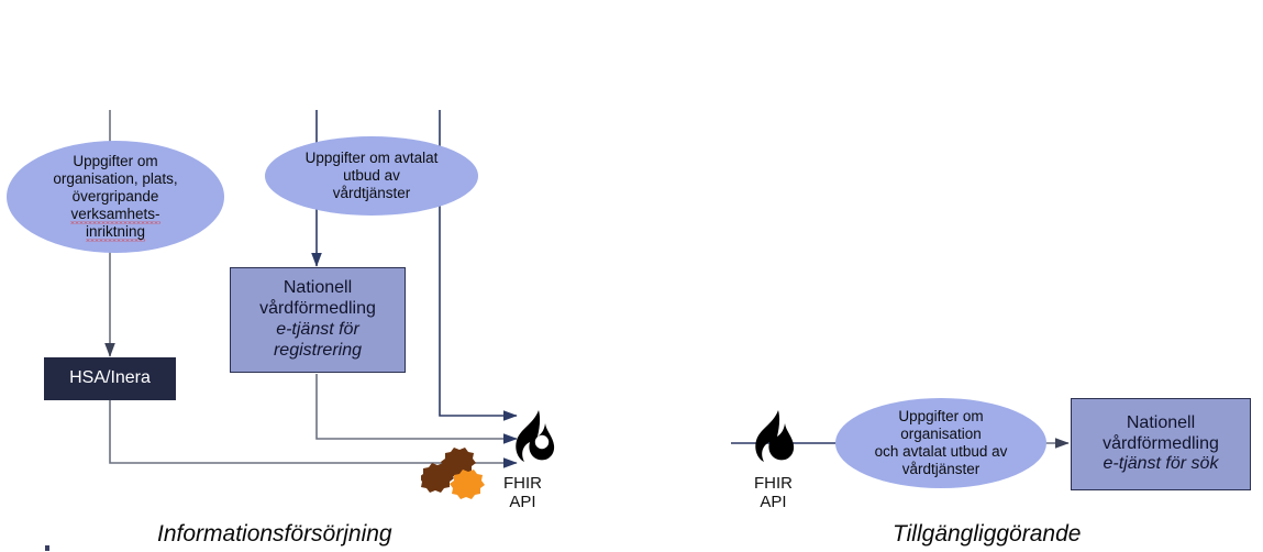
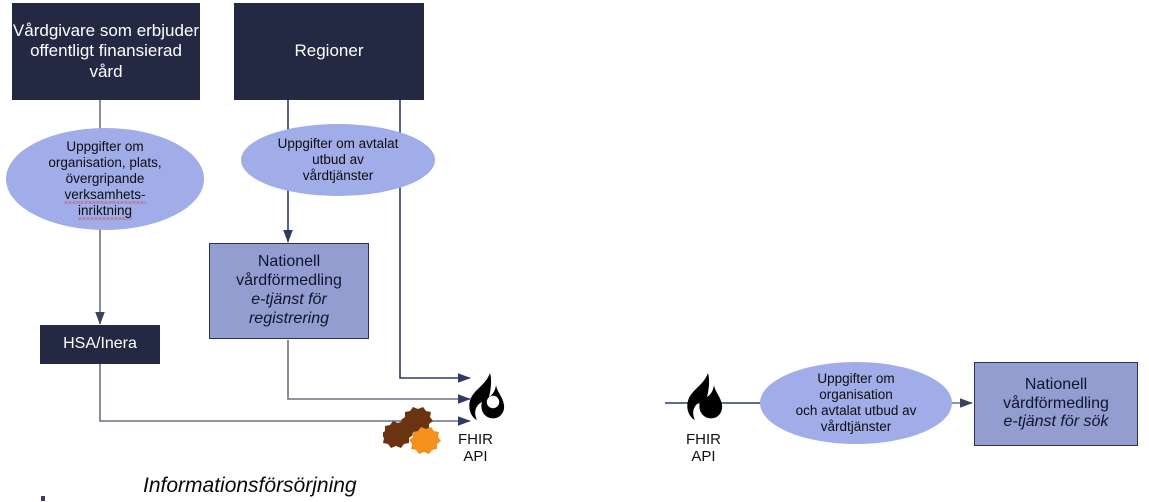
+ Vårdgivare som erbjuder offentligt finansierad vård
+ Regioner
  Uppgifter om
  organisation, plats,
  övergripande
  verksamhets-
  inriktning
  Uppgifter om avtalat
  utbud av
  vårdtjänster
  Nationell
  vårdförmedling
  e-tjänst för
  registrering
  HSA/Inera
  Uppgifter om
  organisation
  och avtalat utbud av
  vårdtjänster
  Nationell
  vårdförmedling
  e-tjänst för sök
  FHIR
  API
  FHIR
  API
  Informationsförsörjning
- Tillgängliggörande
